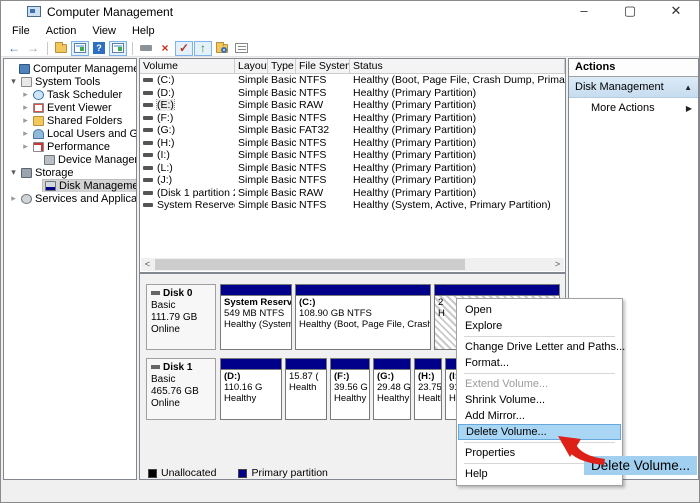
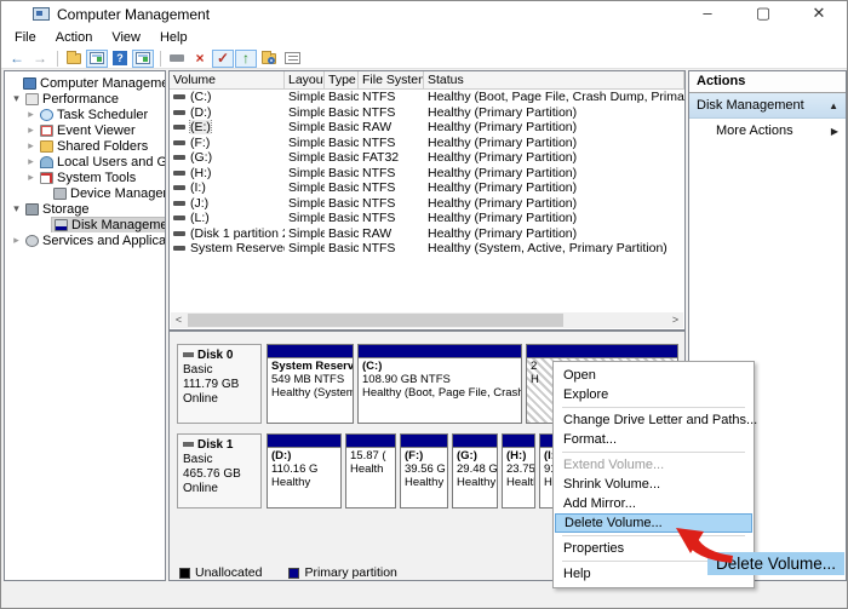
  Computer Management
  –
  ▢
  ✕
  File
  Action
  View
  Help
  ←
  →
  ?
  ×
  ✓
  ↑
  ▾
- System Tools
+ Performance
  ▸
  Task Scheduler
  ▸
  Event Viewer
  ▸
  Shared Folders
  ▸
  Local Users and G
  ▸
- Performance
+ System Tools
  Device Manage
  ▾
  Storage
  Disk Manageme
  ▸
  Services and Applica
  Volume
  Layou
  Type
  File System
  Status
  (C:)
  Simple
  Basic
  NTFS
  Healthy (Boot, Page File, Crash Dump, Prima
  (D:)
  Simple
  Basic
  NTFS
  Healthy (Primary Partition)
  (E:)
  Simple
  Basic
  RAW
  Healthy (Primary Partition)
  (F:)
  Simple
  Basic
  NTFS
  Healthy (Primary Partition)
  (G:)
  Simple
  Basic
  FAT32
  Healthy (Primary Partition)
  (H:)
  Simple
  Basic
  NTFS
  Healthy (Primary Partition)
  (I:)
  Simple
  Basic
  NTFS
  Healthy (Primary Partition)
- (L:)
+ (J:)
  Simple
  Basic
  NTFS
  Healthy (Primary Partition)
- (J:)
+ (L:)
  Simple
  Basic
  NTFS
  Healthy (Primary Partition)
  (Disk 1 partition
  Simple
  Basic
  RAW
  Healthy (Primary Partition)
  System Reserve
  Simple
  Basic
  NTFS
  Healthy (System, Active, Primary Partition)
  <
  >
  Unallocated
  Primary partition
  Disk 0
  Basic
  111.79 GB
  Online
  System Reserv
  549 MB NTFS
  Healthy (System
  (C:)
  108.90 GB NTFS
  Healthy (Boot, Page File, Crash
  2
  H
  Disk 1
  Basic
  465.76 GB
  Online
  (D:)
  110.16 G
  Healthy
  15.87 (
  Health
  (F:)
  39.56 G
  Healthy
  (G:)
  29.48 G
  Healthy
  (H:)
  23.75
  Healt
  Actions
  Disk Management
  ▲
  More Actions
  ▶
  Open
  Explore
  Change Drive Letter and Paths...
  Format...
  Extend Volume...
  Shrink Volume...
  Add Mirror...
  Delete Volume...
  Properties
  Help
  Delete Volume...
